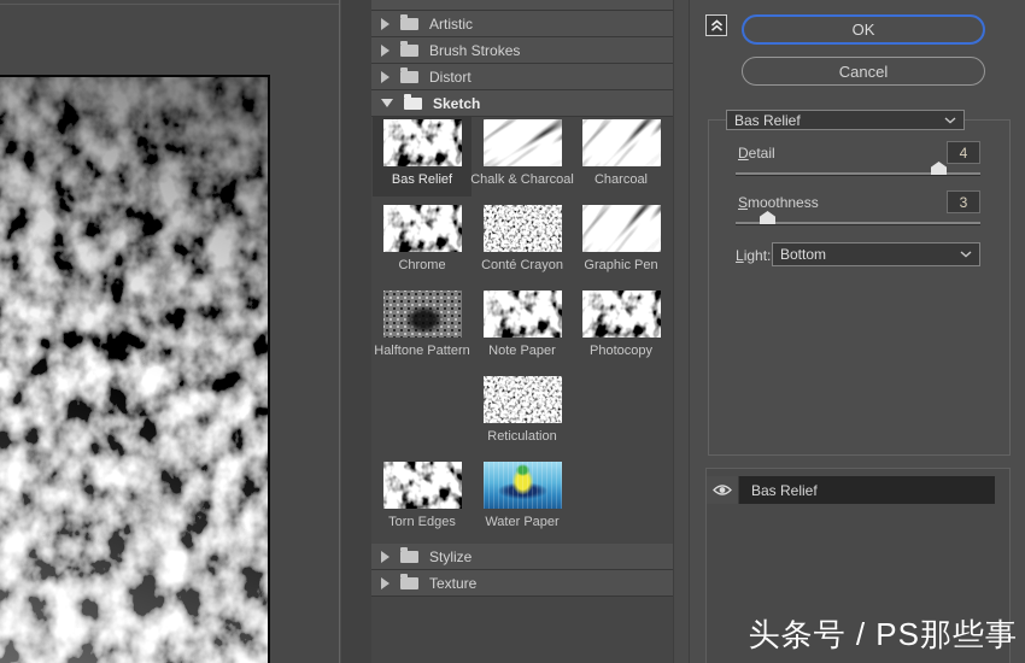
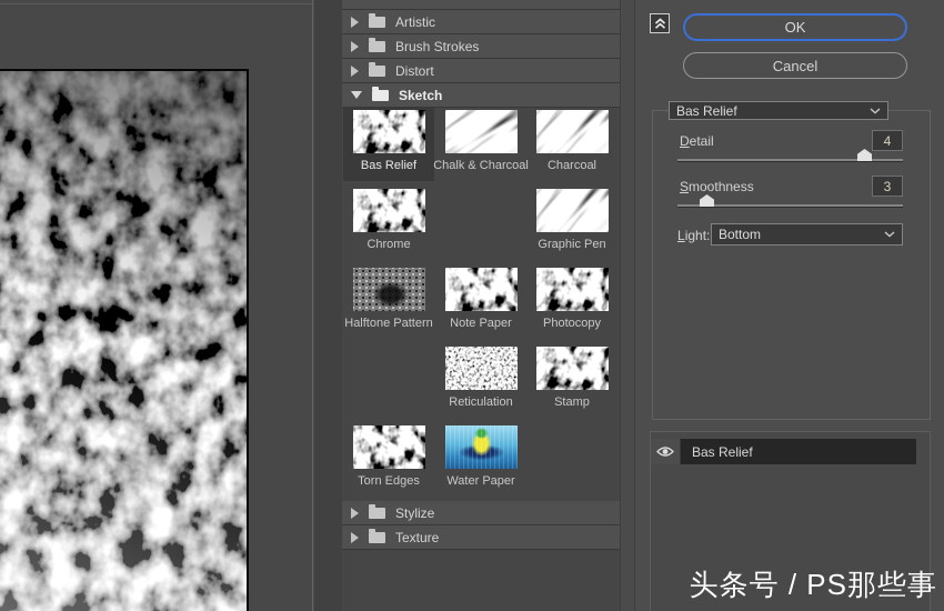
  Artistic
  Brush Strokes
  Distort
  Sketch
  Bas Relief
  Chalk & Charcoal
  Charcoal
  Chrome
- Conté Crayon
  Graphic Pen
  Halftone Pattern
  Note Paper
  Photocopy
  Reticulation
+ Stamp
  Torn Edges
  Water Paper
  Stylize
  Texture
  OK
  Cancel
  Bas Relief
  Detail
  4
  Smoothness
  3
  Light:
  Bottom
  Bas Relief
  头条号 / PS那些事
